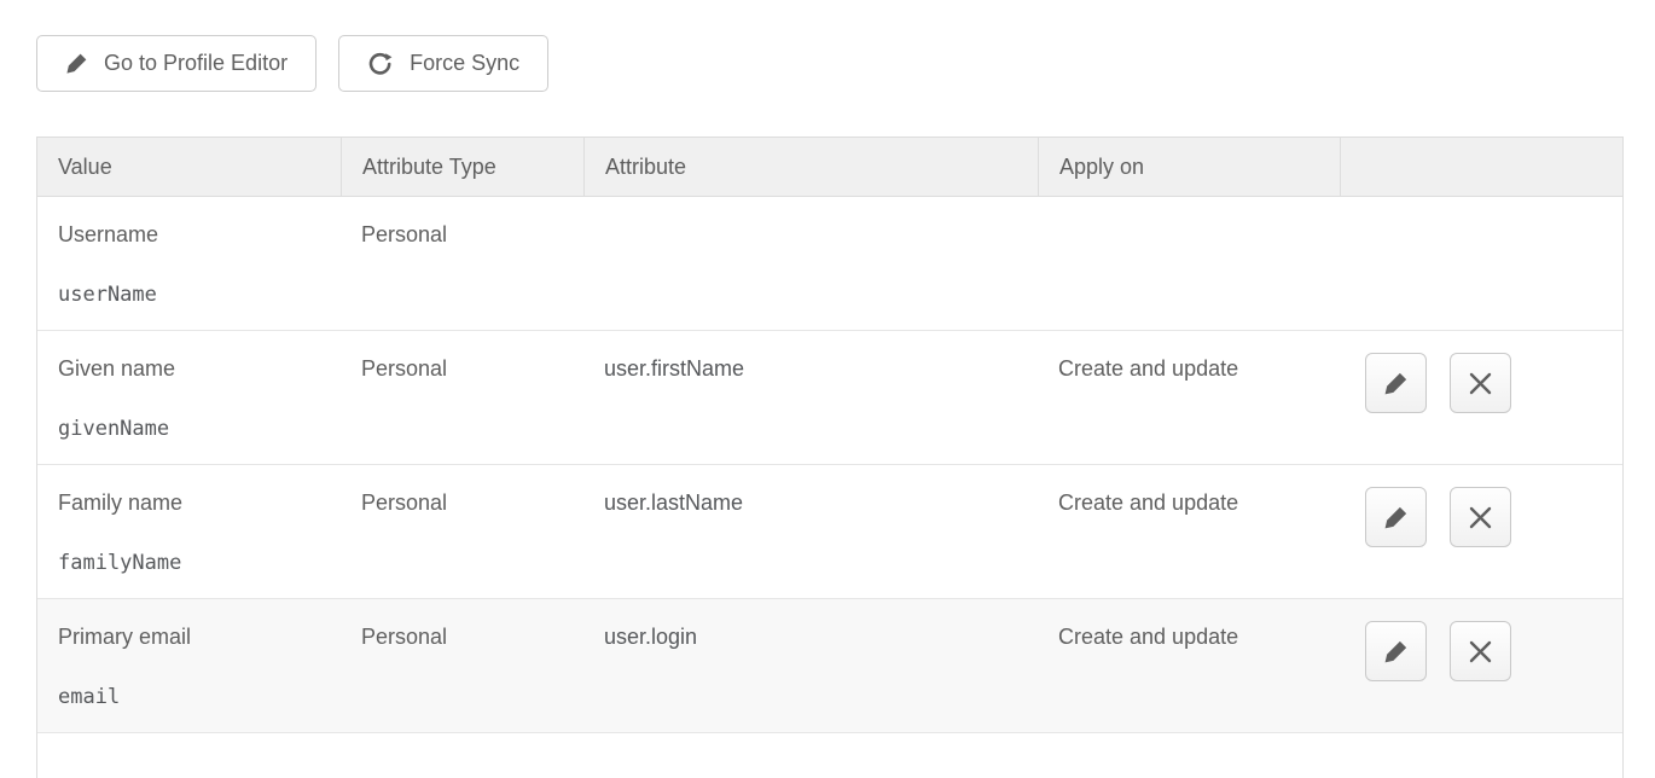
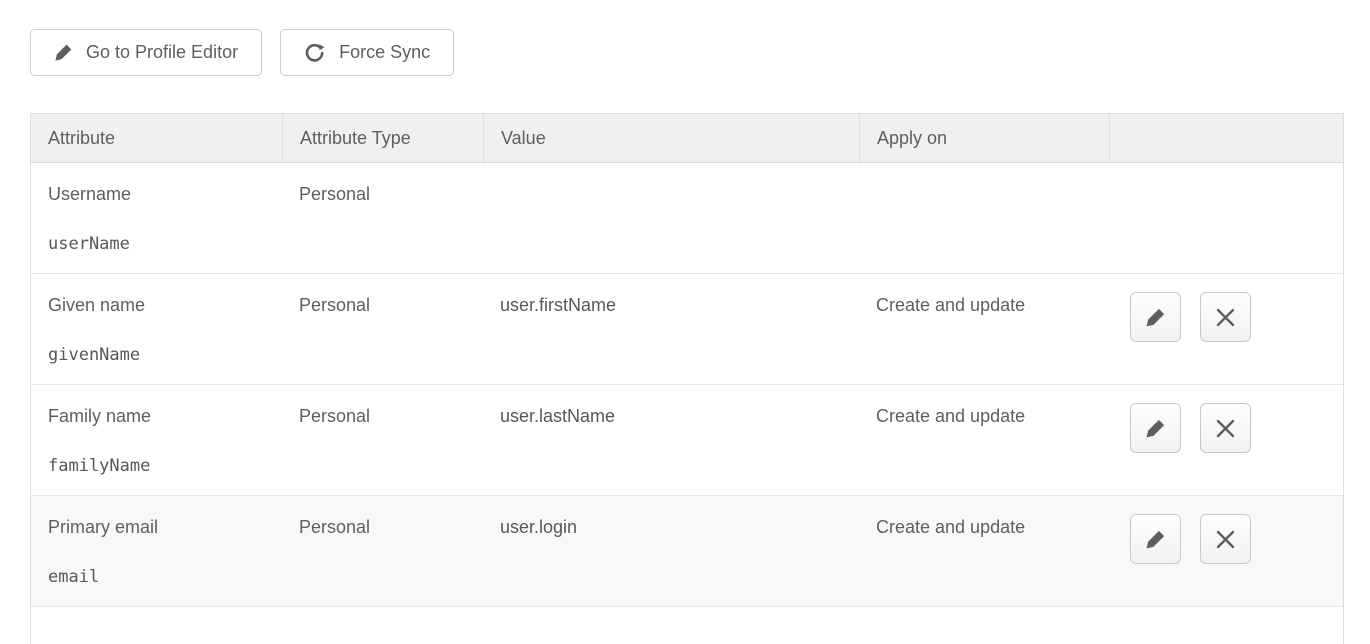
  Go to Profile Editor
  Force Sync
- Value
+ Attribute
  Attribute Type
- Attribute
+ Value
  Apply on
  Username
  userName
  Personal
  Given name
  givenName
  Personal
  user.firstName
  Create and update
  Family name
  familyName
  Personal
  user.lastName
  Create and update
  Primary email
  email
  Personal
  user.login
  Create and update
